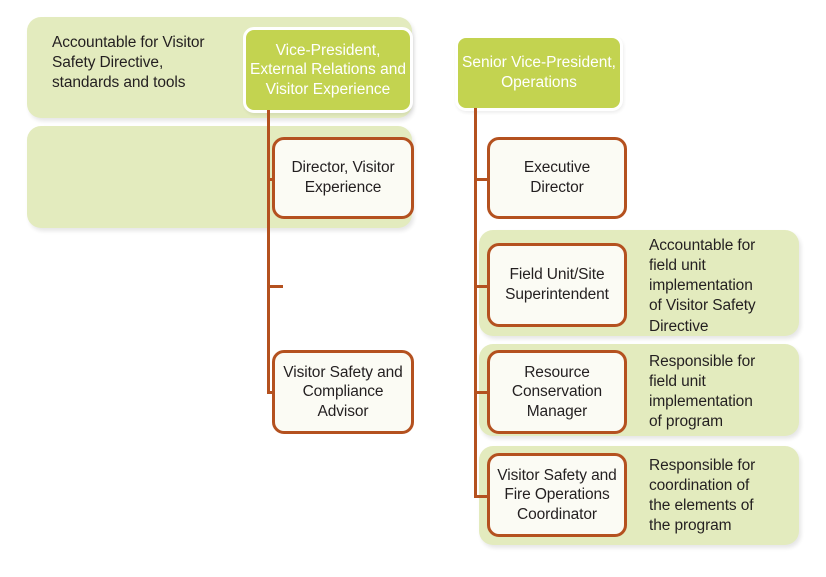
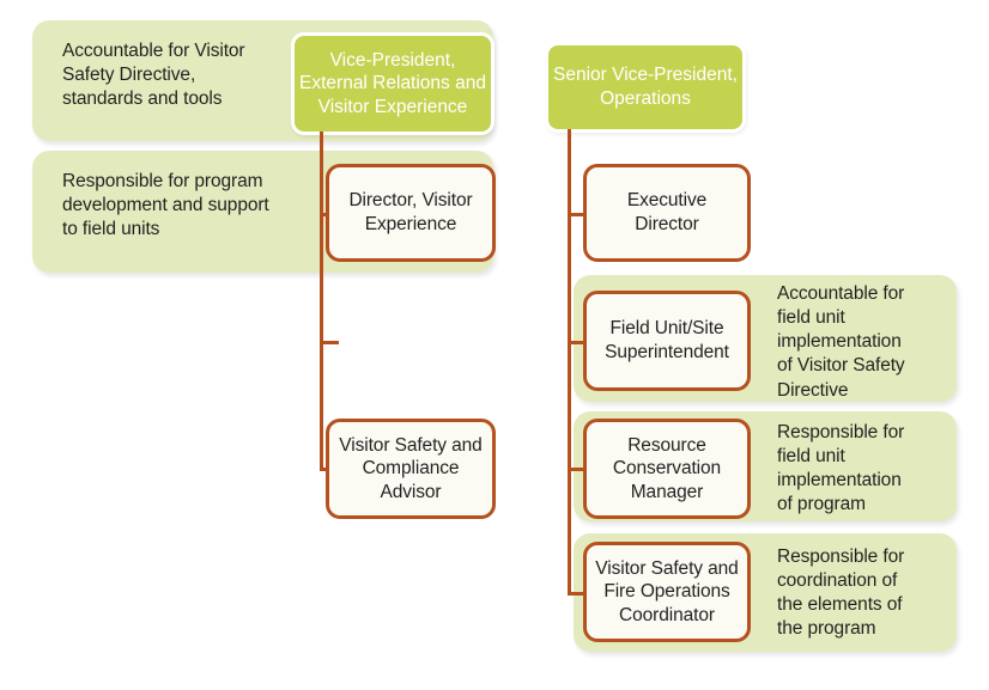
  Accountable for Visitor
  Safety Directive,
  standards and tools
+ Responsible for program
+ development and support
+ to field units
  Vice-President,
  External Relations and
  Visitor Experience
  Director, Visitor
  Experience
  Visitor Safety and
  Compliance
  Advisor
  Accountable for
  field unit
  implementation
  of Visitor Safety
  Directive
  Responsible for
  field unit
  implementation
  of program
  Responsible for
  coordination of
  the elements of
  the program
  Senior Vice-President,
  Operations
  Executive
  Director
  Field Unit/Site
  Superintendent
  Resource
  Conservation
  Manager
  Visitor Safety and
  Fire Operations
  Coordinator
